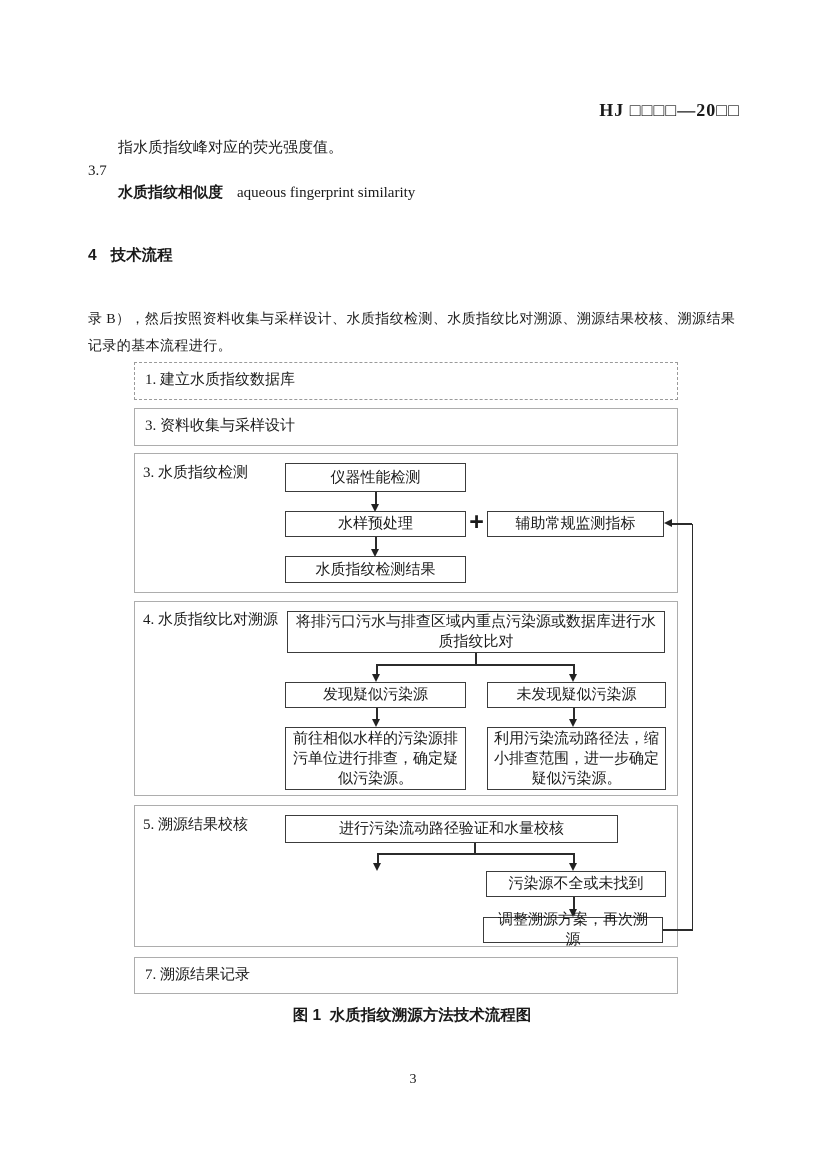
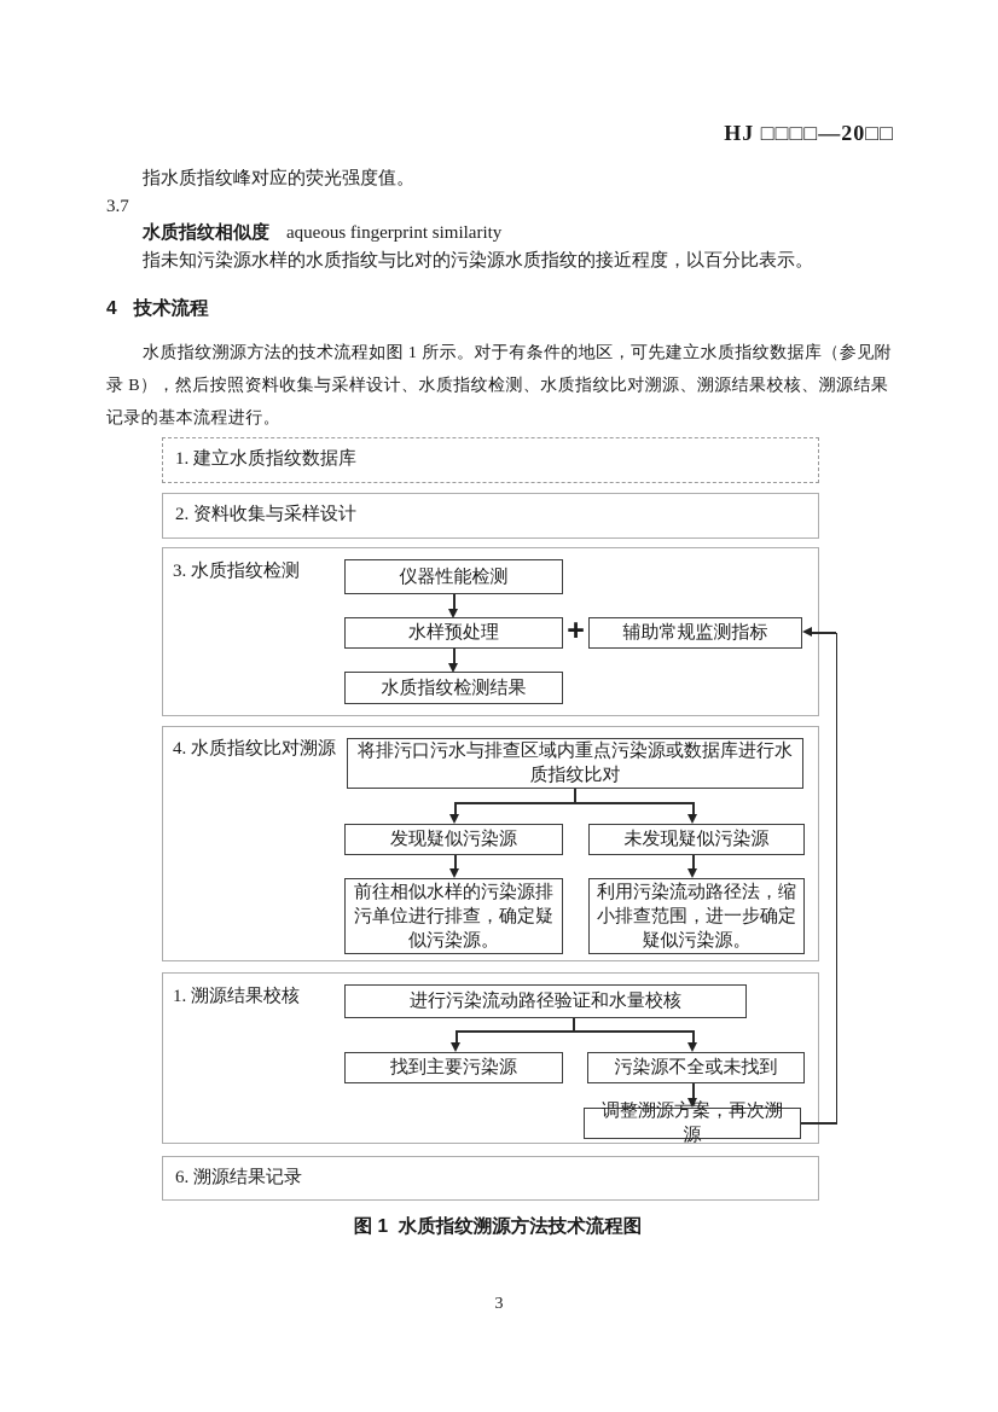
  HJ □□□□—20□□
  指水质指纹峰对应的荧光强度值。
  3.7
  水质指纹相似度 aqueous fingerprint similarity
+ 指未知污染源水样的水质指纹与比对的污染源水质指纹的接近程度，以百分比表示。
  4 技术流程
+ 水质指纹溯源方法的技术流程如图 1 所示。对于有条件的地区，可先建立水质指纹数据库（参见附
  录 B），然后按照资料收集与采样设计、水质指纹检测、水质指纹比对溯源、溯源结果校核、溯源结果
  记录的基本流程进行。
  1. 建立水质指纹数据库
- 3. 资料收集与采样设计
+ 2. 资料收集与采样设计
  3. 水质指纹检测
  4. 水质指纹比对溯源
- 5. 溯源结果校核
+ 1. 溯源结果校核
- 7. 溯源结果记录
+ 6. 溯源结果记录
  仪器性能检测
  水样预处理
  +
  辅助常规监测指标
  水质指纹检测结果
  将排污口污水与排查区域内重点污染源或数据库进行水质指纹比对
  发现疑似污染源
  未发现疑似污染源
  前往相似水样的污染源排污单位进行排查，确定疑似污染源。
  利用污染流动路径法，缩小排查范围，进一步确定疑似污染源。
  进行污染流动路径验证和水量校核
+ 找到主要污染源
  污染源不全或未找到
  调整溯源方案，再次溯源
  图 1 水质指纹溯源方法技术流程图
  3
